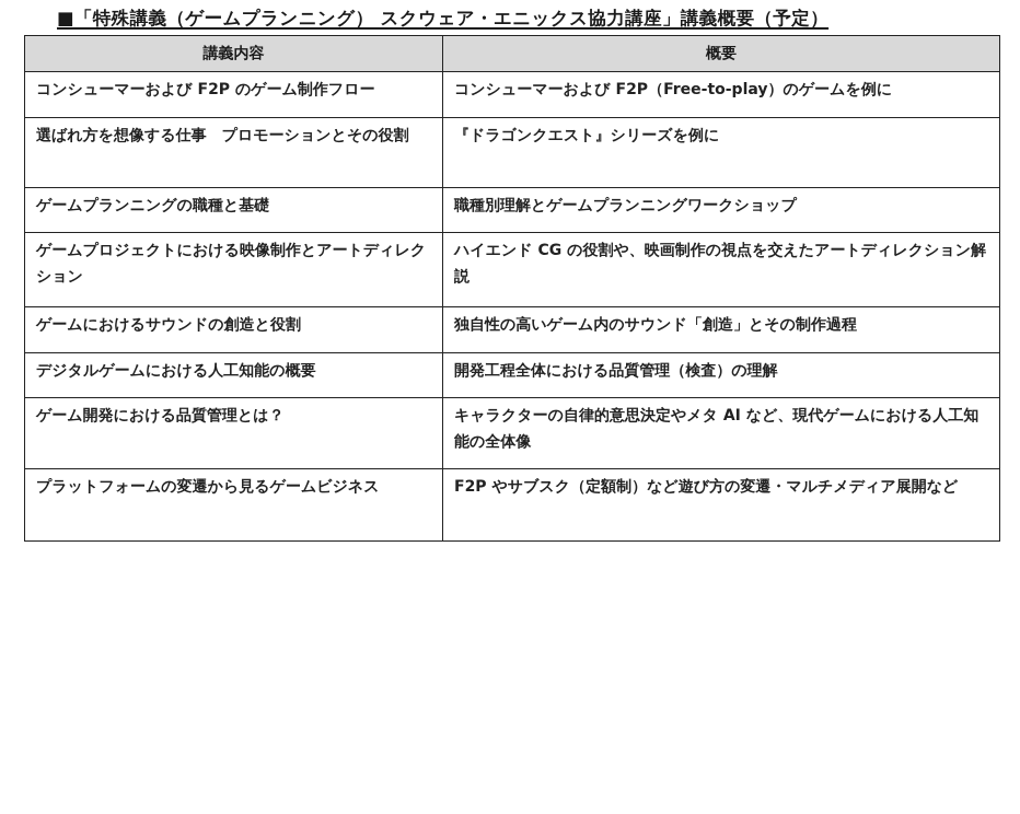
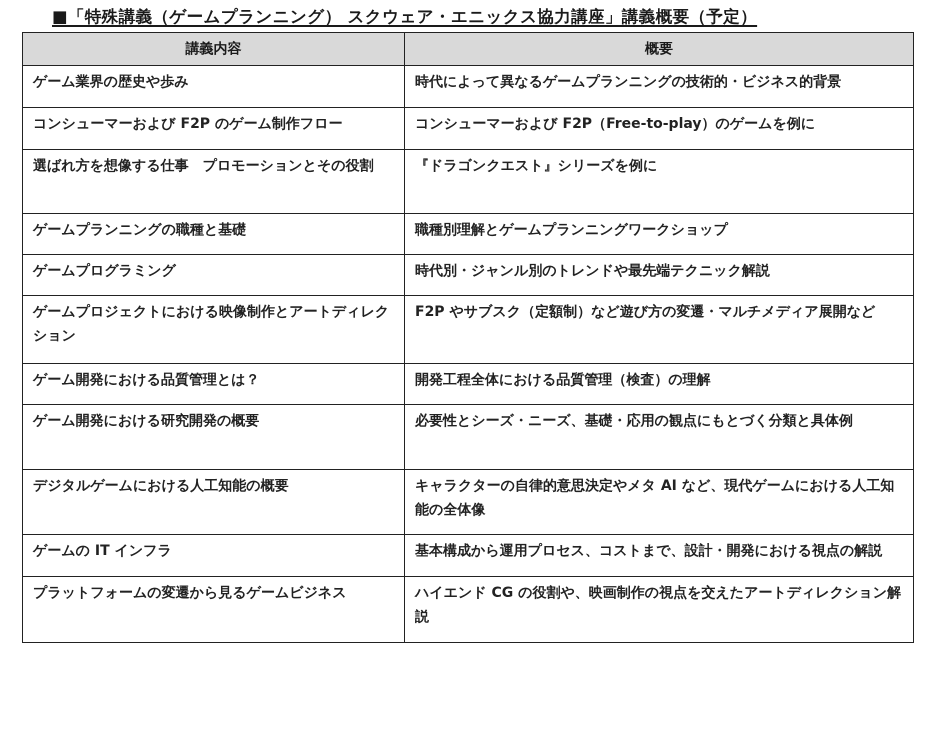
  ■「特殊講義（ゲームプランニング） スクウェア・エニックス協力講座」講義概要（予定）
  講義内容	概要
+ ゲーム業界の歴史や歩み	時代によって異なるゲームプランニングの技術的・ビジネス的背景
  コンシューマーおよび F2P のゲーム制作フロー	コンシューマーおよび F2P（Free-to-play）のゲームを例に
  選ばれ方を想像する仕事 プロモーションとその役割	『ドラゴンクエスト』シリーズを例に
  ゲームプランニングの職種と基礎	職種別理解とゲームプランニングワークショップ
+ ゲームプログラミング	時代別・ジャンル別のトレンドや最先端テクニック解説
- ゲームプロジェクトにおける映像制作とアートディレクション	ハイエンド CG の役割や、映画制作の視点を交えたアートディレクション解説
+ ゲームプロジェクトにおける映像制作とアートディレクション	F2P やサブスク（定額制）など遊び方の変遷・マルチメディア展開など
- ゲームにおけるサウンドの創造と役割	独自性の高いゲーム内のサウンド「創造」とその制作過程
- デジタルゲームにおける人工知能の概要	開発工程全体における品質管理（検査）の理解
+ ゲーム開発における品質管理とは？	開発工程全体における品質管理（検査）の理解
+ ゲーム開発における研究開発の概要	必要性とシーズ・ニーズ、基礎・応用の観点にもとづく分類と具体例
- ゲーム開発における品質管理とは？	キャラクターの自律的意思決定やメタ AI など、現代ゲームにおける人工知能の全体像
+ デジタルゲームにおける人工知能の概要	キャラクターの自律的意思決定やメタ AI など、現代ゲームにおける人工知能の全体像
+ ゲームの IT インフラ	基本構成から運用プロセス、コストまで、設計・開発における視点の解説
- プラットフォームの変遷から見るゲームビジネス	F2P やサブスク（定額制）など遊び方の変遷・マルチメディア展開など
+ プラットフォームの変遷から見るゲームビジネス	ハイエンド CG の役割や、映画制作の視点を交えたアートディレクション解説
